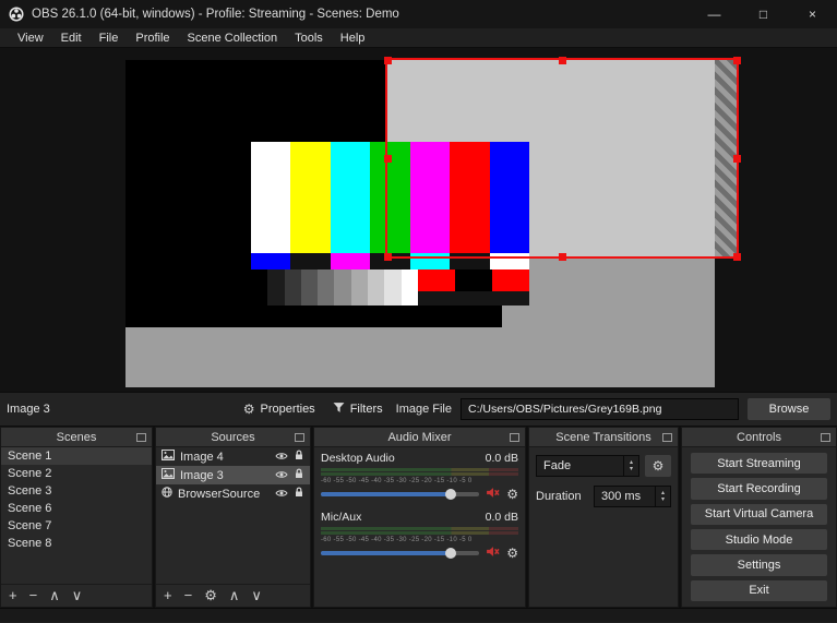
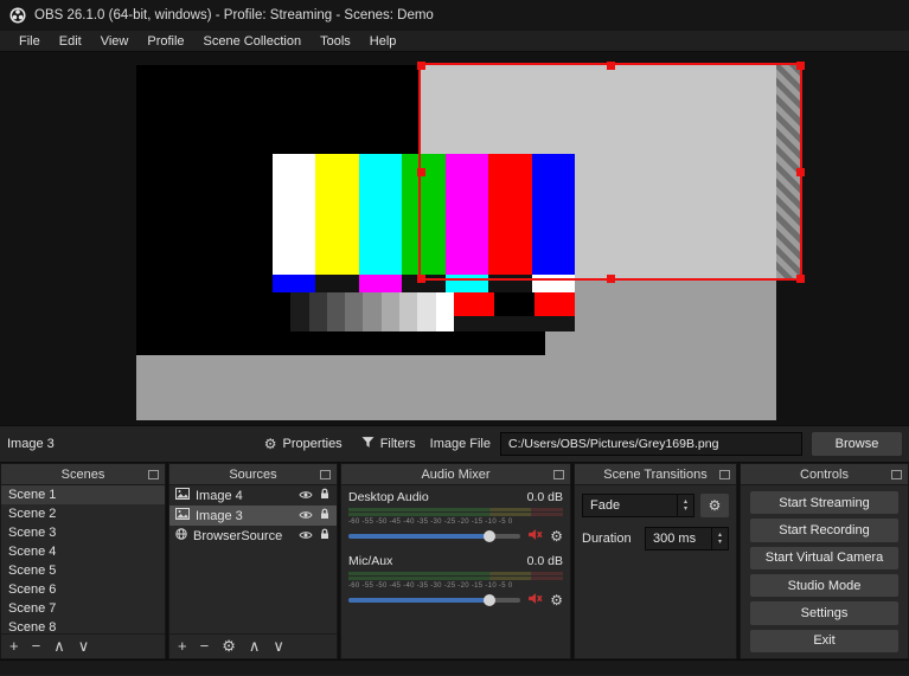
  OBS 26.1.0 (64-bit, windows) - Profile: Streaming - Scenes: Demo
- —
- □
- ×
- View
+ File
  Edit
- File
+ View
  Profile
  Scene Collection
  Tools
  Help
  Image 3
  ⚙
  Properties
  Filters
  Image File
  C:/Users/OBS/Pictures/Grey169B.png
  Browse
  Scenes
  Scene 1
  Scene 2
  Scene 3
+ Scene 4
+ Scene 5
  Scene 6
  Scene 7
  Scene 8
  +
  −
  ∧
  ∨
  Sources
  Image 4
  Image 3
  BrowserSource
  +
  −
  ⚙
  ∧
  ∨
  Audio Mixer
  Desktop Audio
  0.0 dB
  ⚙
  Mic/Aux
  0.0 dB
  ⚙
  Scene Transitions
  Fade
  ⚙
  Duration
  300 ms
  Controls
  Start Streaming
  Start Recording
  Start Virtual Camera
  Studio Mode
  Settings
  Exit
